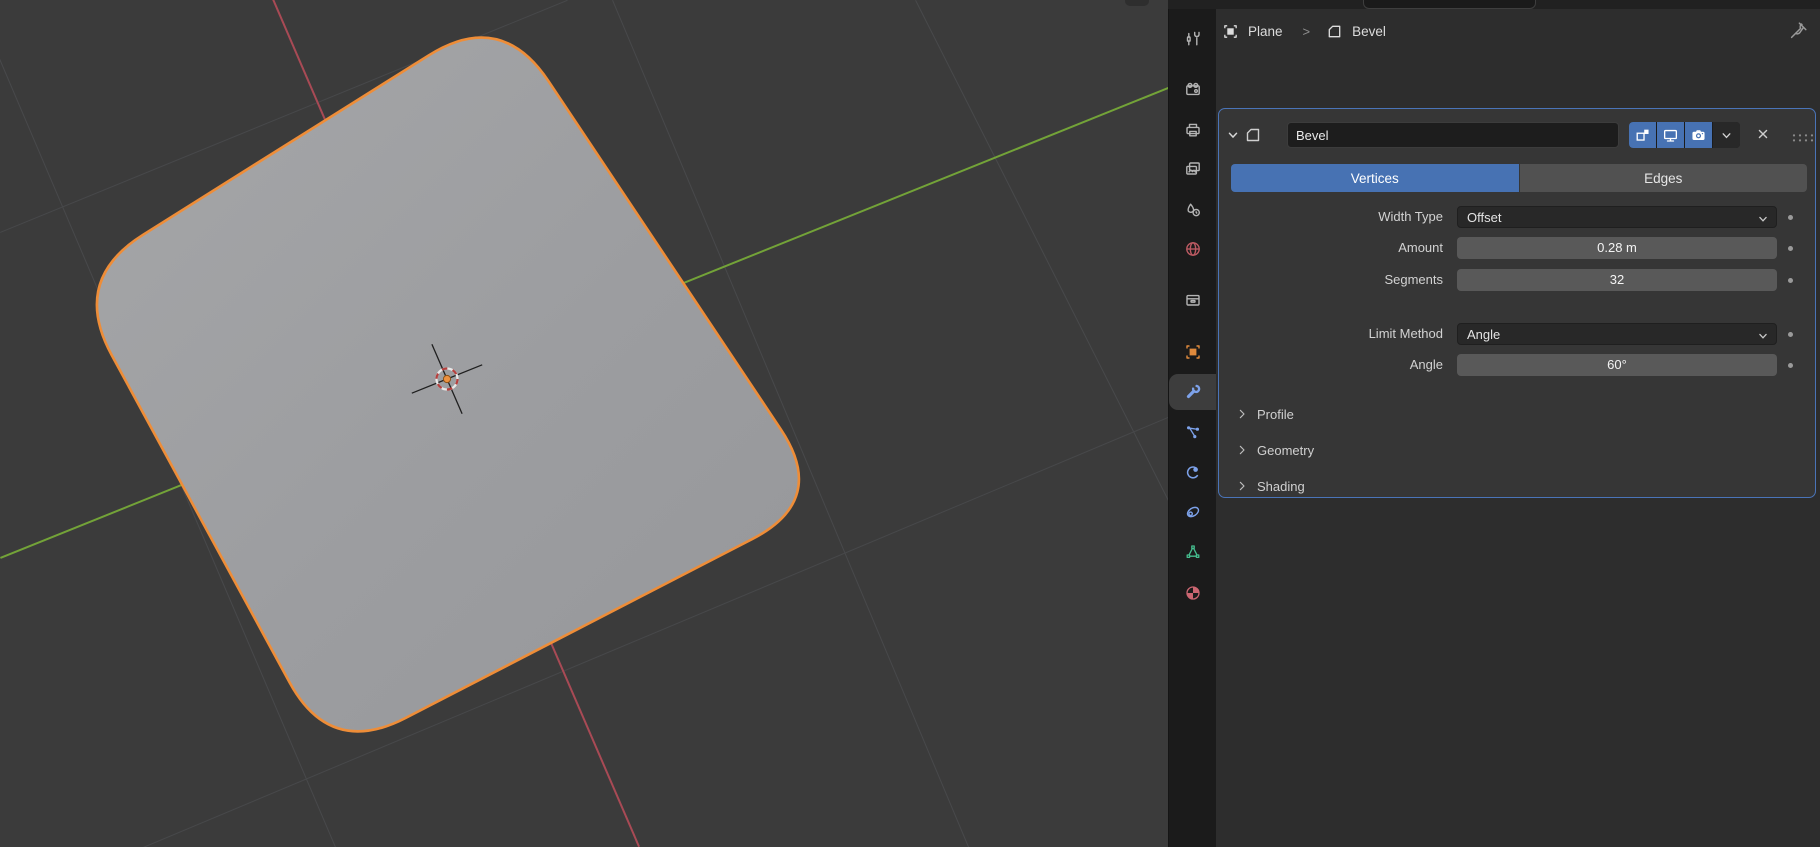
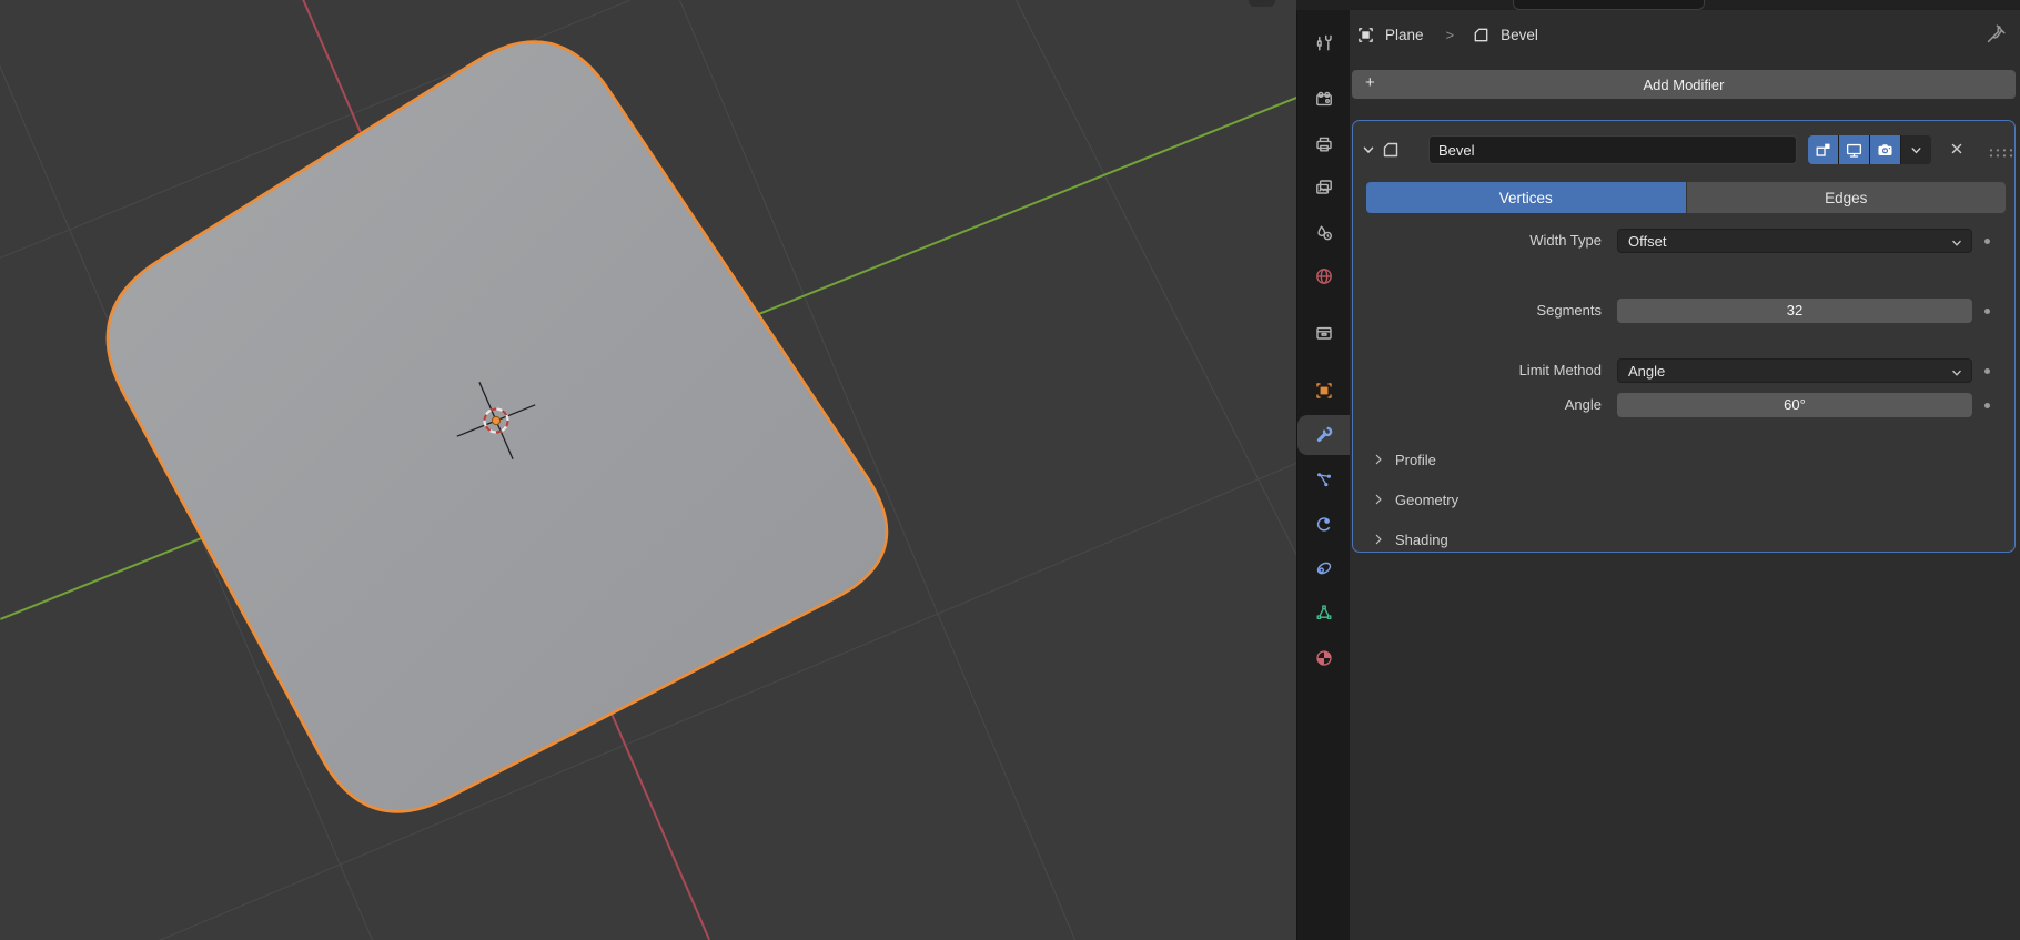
  Plane
  >
  Bevel
+ +
+ Add Modifier
  Bevel
  Vertices
  Edges
  Width Type
  Offset
- Amount
- 0.28 m
  Segments
  32
  Limit Method
  Angle
  Angle
  60°
  Profile
  Geometry
  Shading
